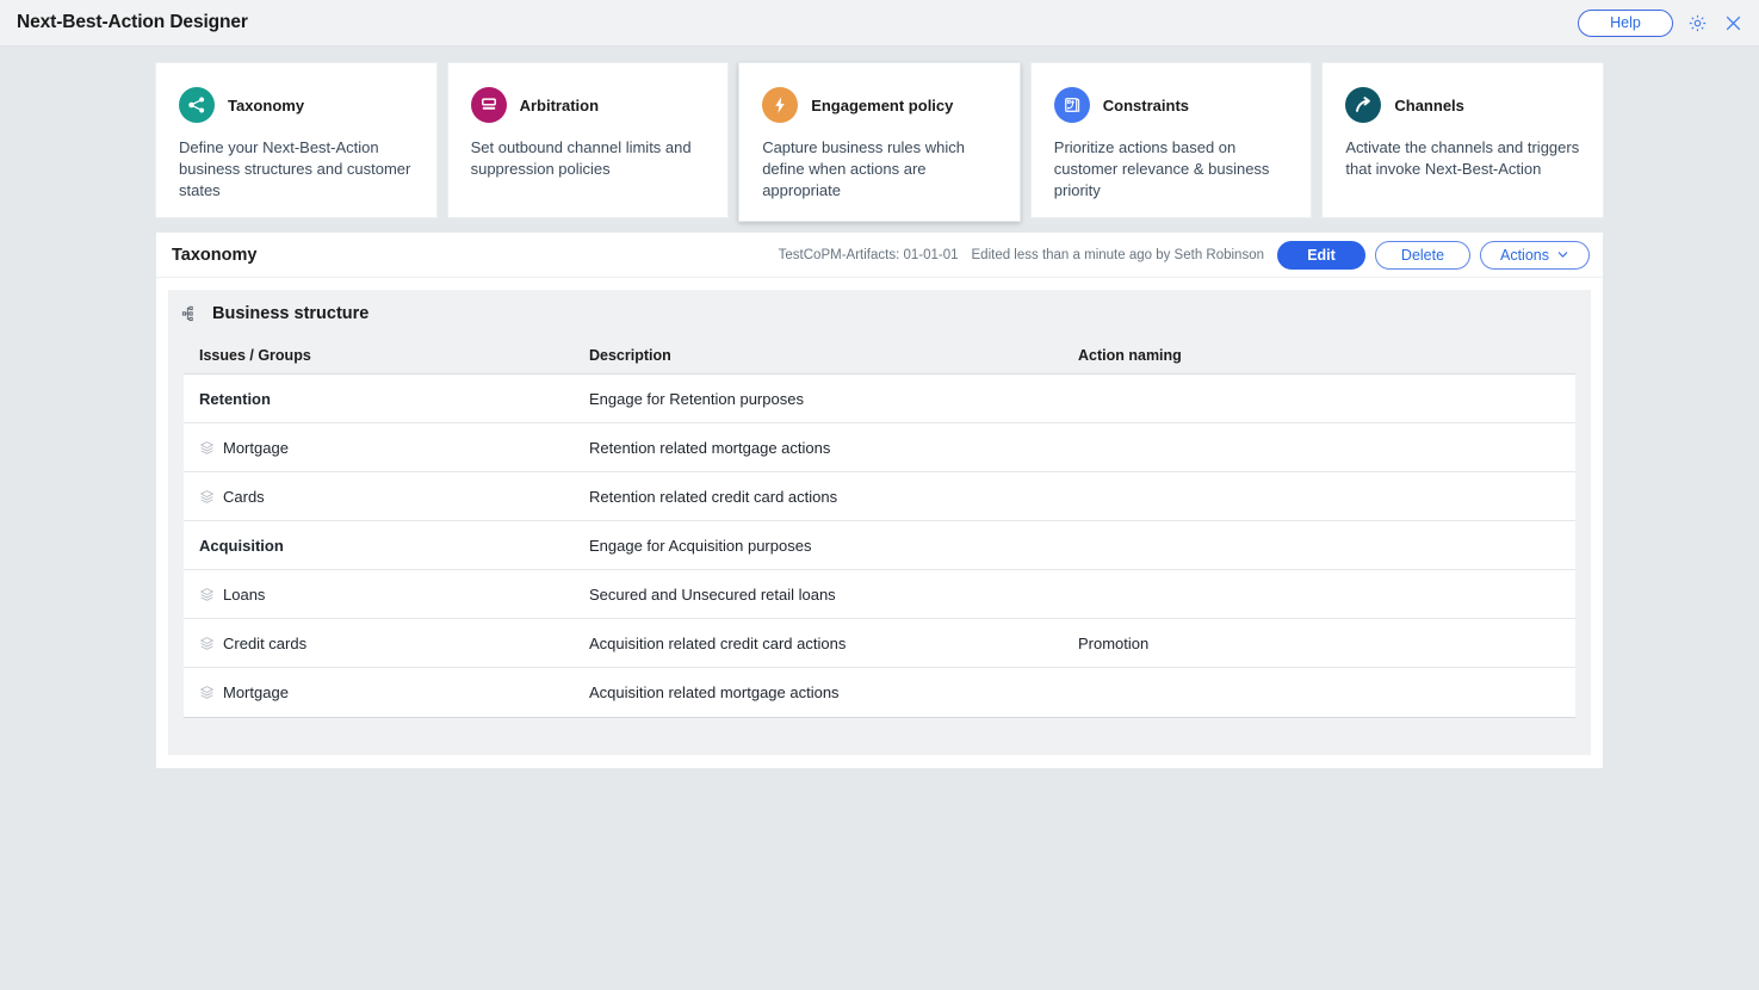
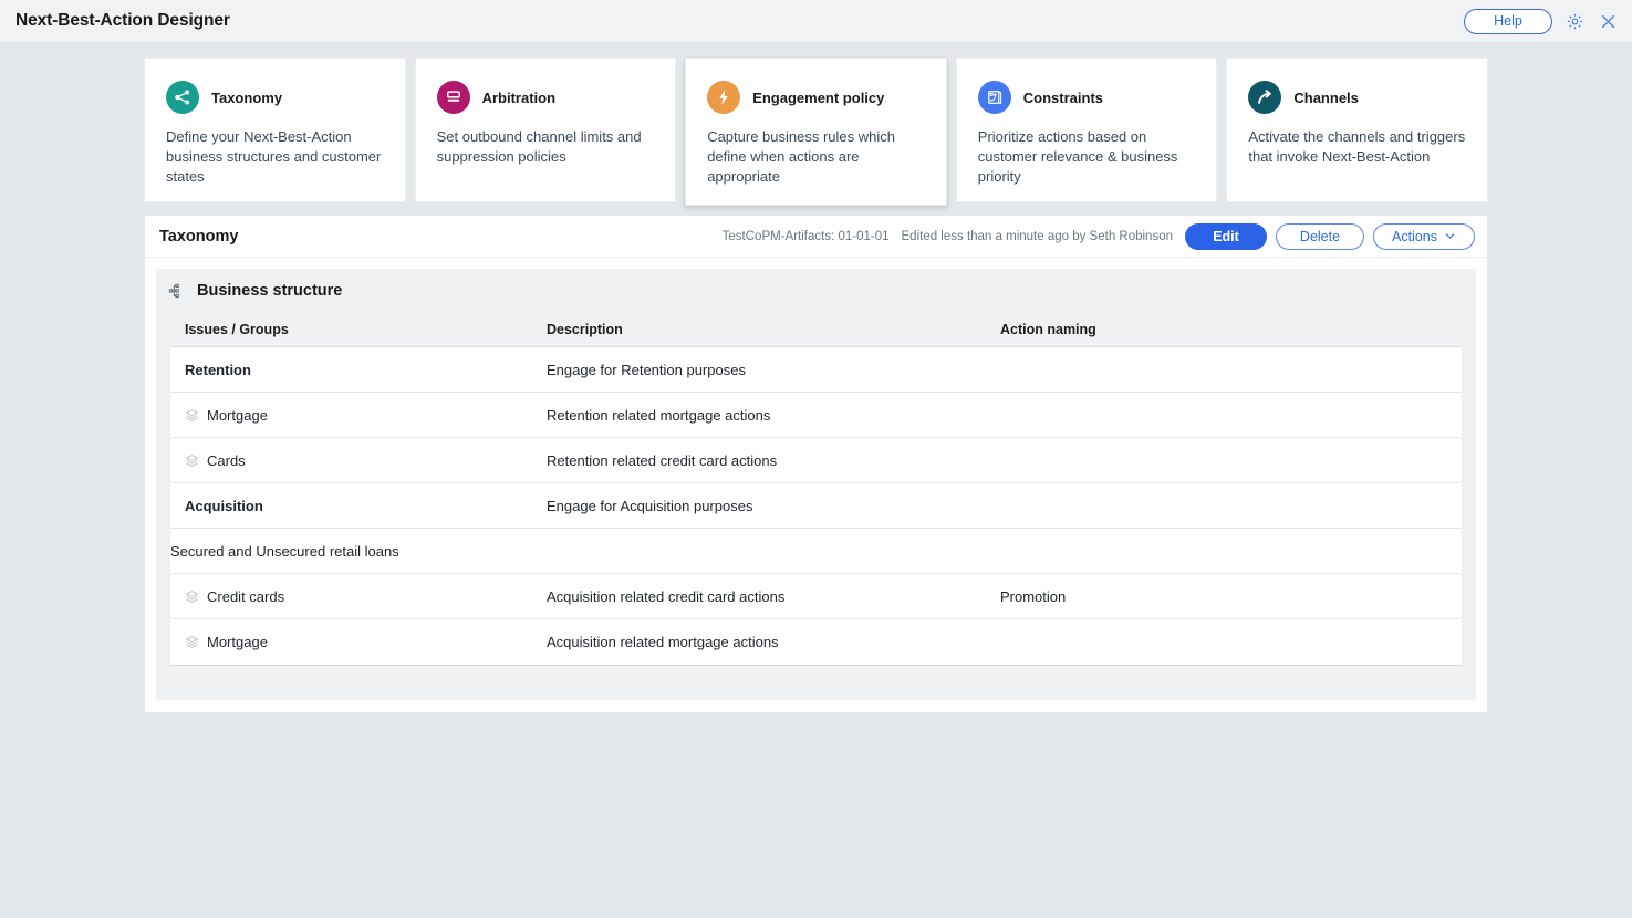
  Next-Best-Action Designer
  Help
  Taxonomy
  Define your Next-Best-Action business structures and customer states
  Arbitration
  Set outbound channel limits and suppression policies
  Engagement policy
  Capture business rules which define when actions are appropriate
  Constraints
  Prioritize actions based on customer relevance & business priority
  Channels
  Activate the channels and triggers that invoke Next-Best-Action
  Taxonomy
  TestCoPM-Artifacts: 01-01-01
  Edited less than a minute ago by Seth Robinson
  Edit
  Delete
  Actions
  Business structure
  Issues / Groups
  Description
  Action naming
  Retention
  Engage for Retention purposes
  Mortgage
  Retention related mortgage actions
  Cards
  Retention related credit card actions
  Acquisition
  Engage for Acquisition purposes
- Loans
  Secured and Unsecured retail loans
  Credit cards
  Acquisition related credit card actions
  Promotion
  Mortgage
  Acquisition related mortgage actions
